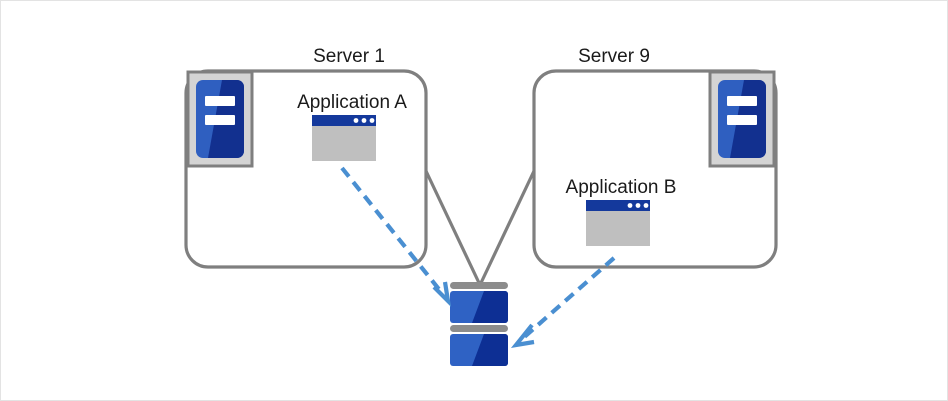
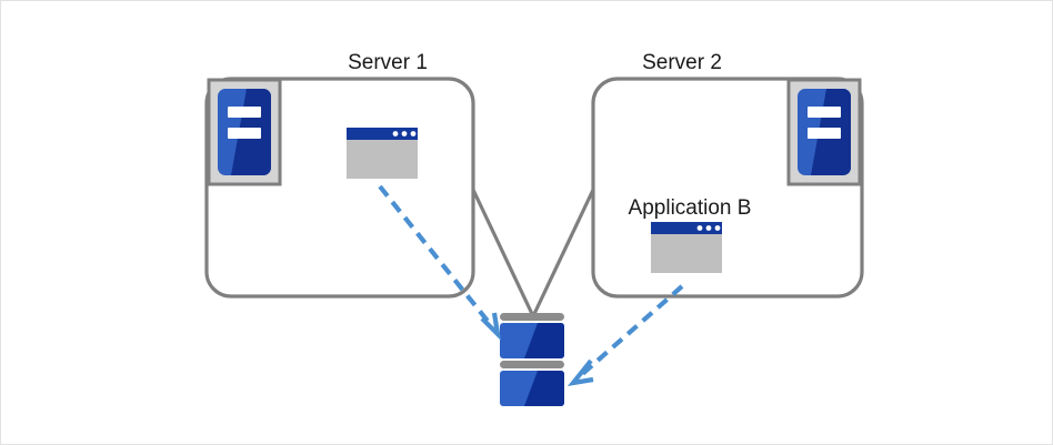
  Server 1
- Server 9
+ Server 2
- Application A
  Application B
